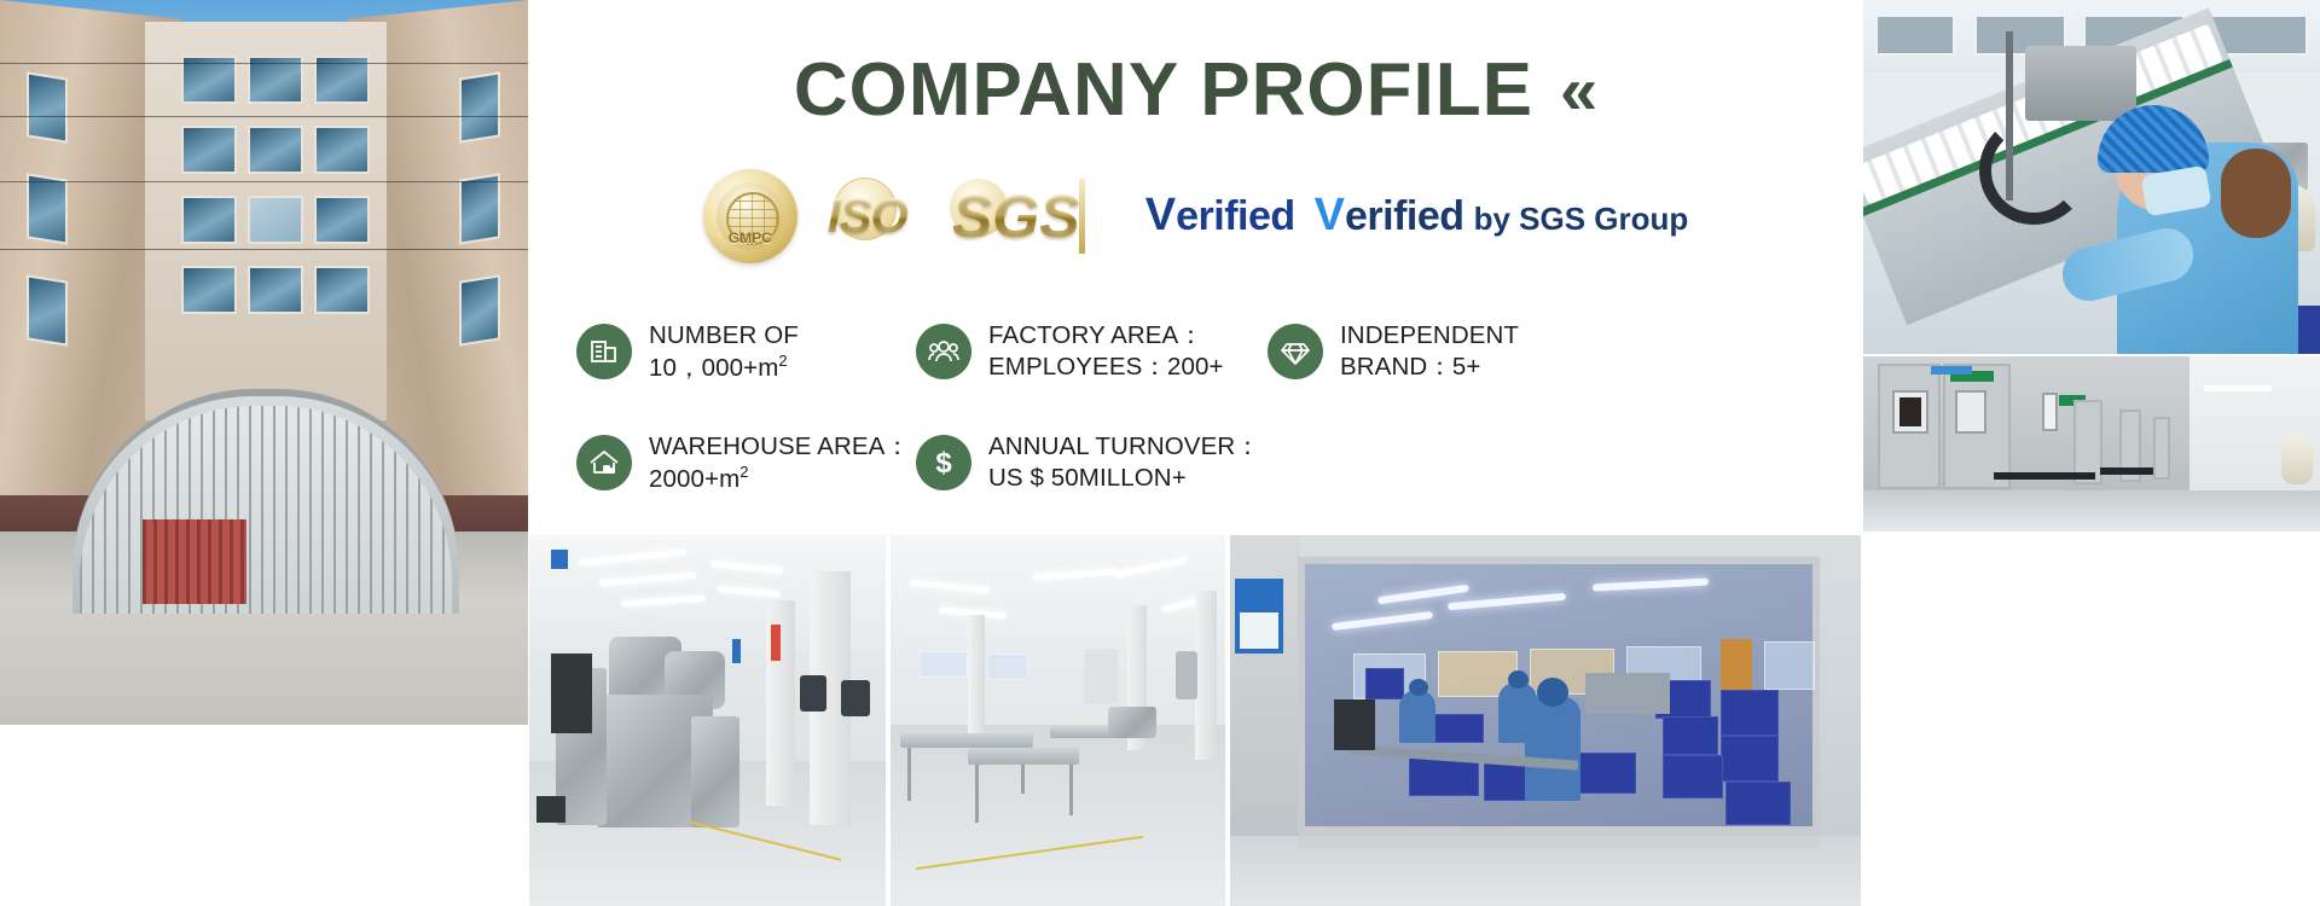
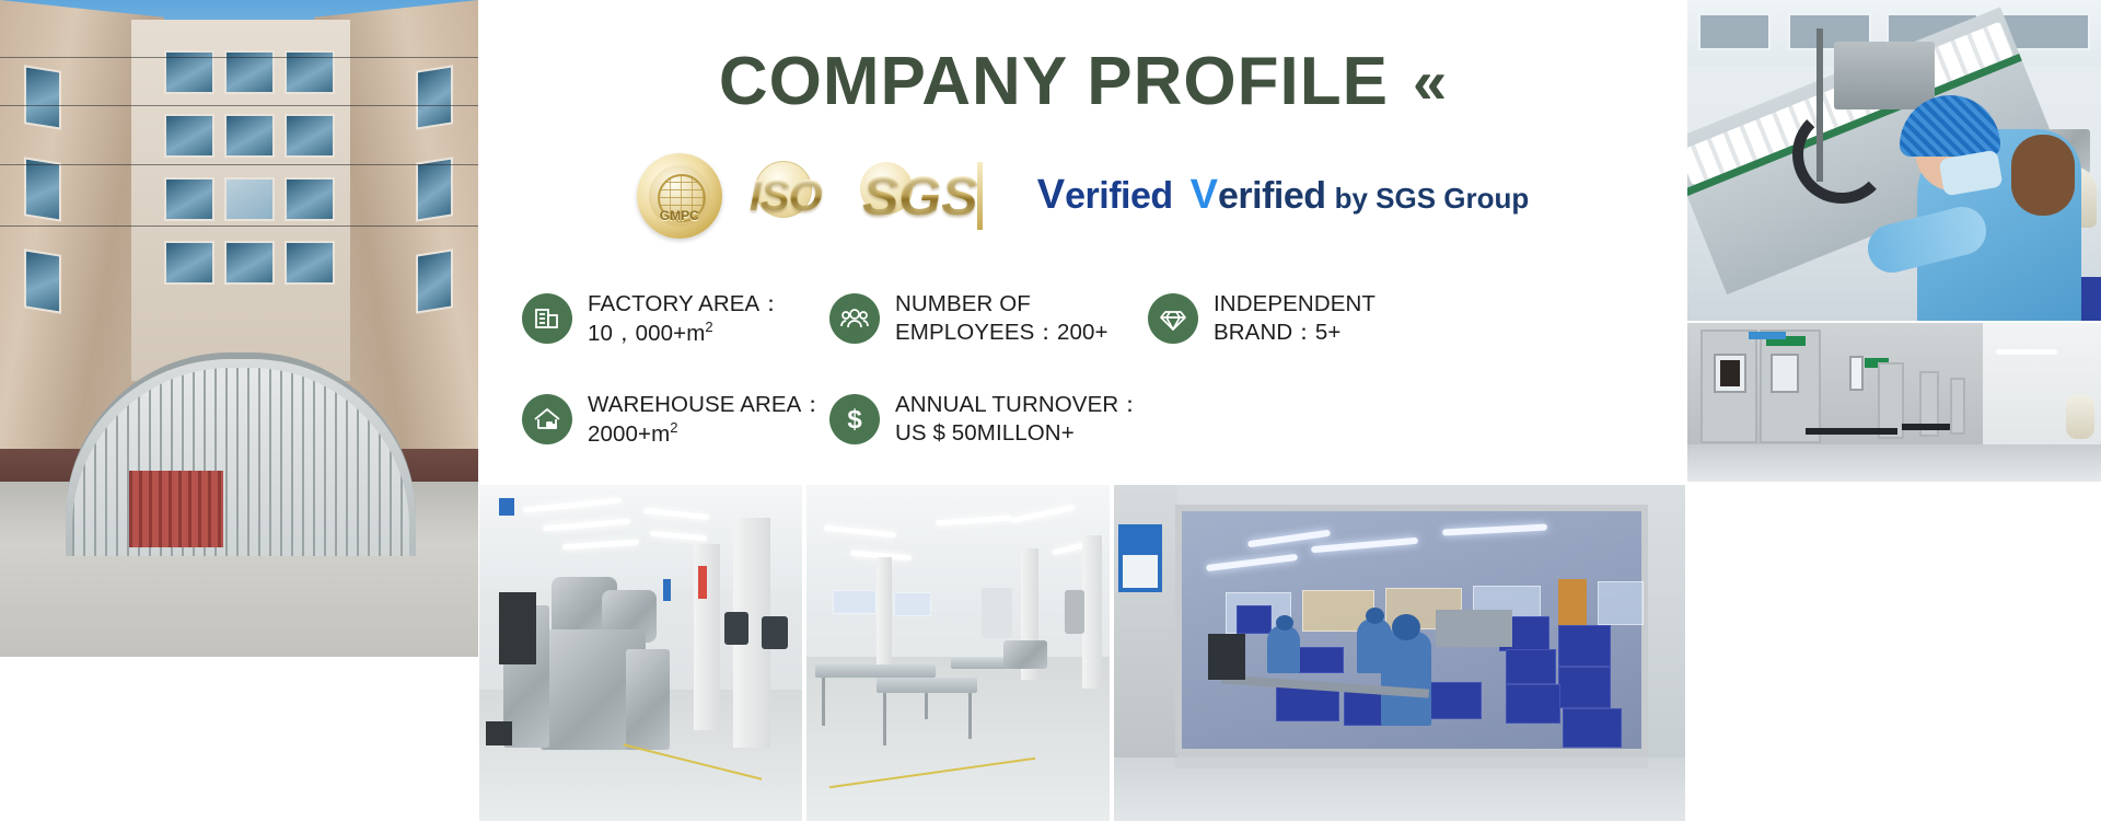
  COMPANY PROFILE
  «
  GMPC
  ISO
  SGS
  V
  erified
  V
  erified
  by SGS Group
- NUMBER OF
+ FACTORY AREA：
  10，000+m2
- FACTORY AREA：
+ NUMBER OF
  EMPLOYEES：200+
  INDEPENDENT
  BRAND：5+
  WAREHOUSE AREA：
  2000+m2
  $
  ANNUAL TURNOVER：
  US $ 50MILLON+
